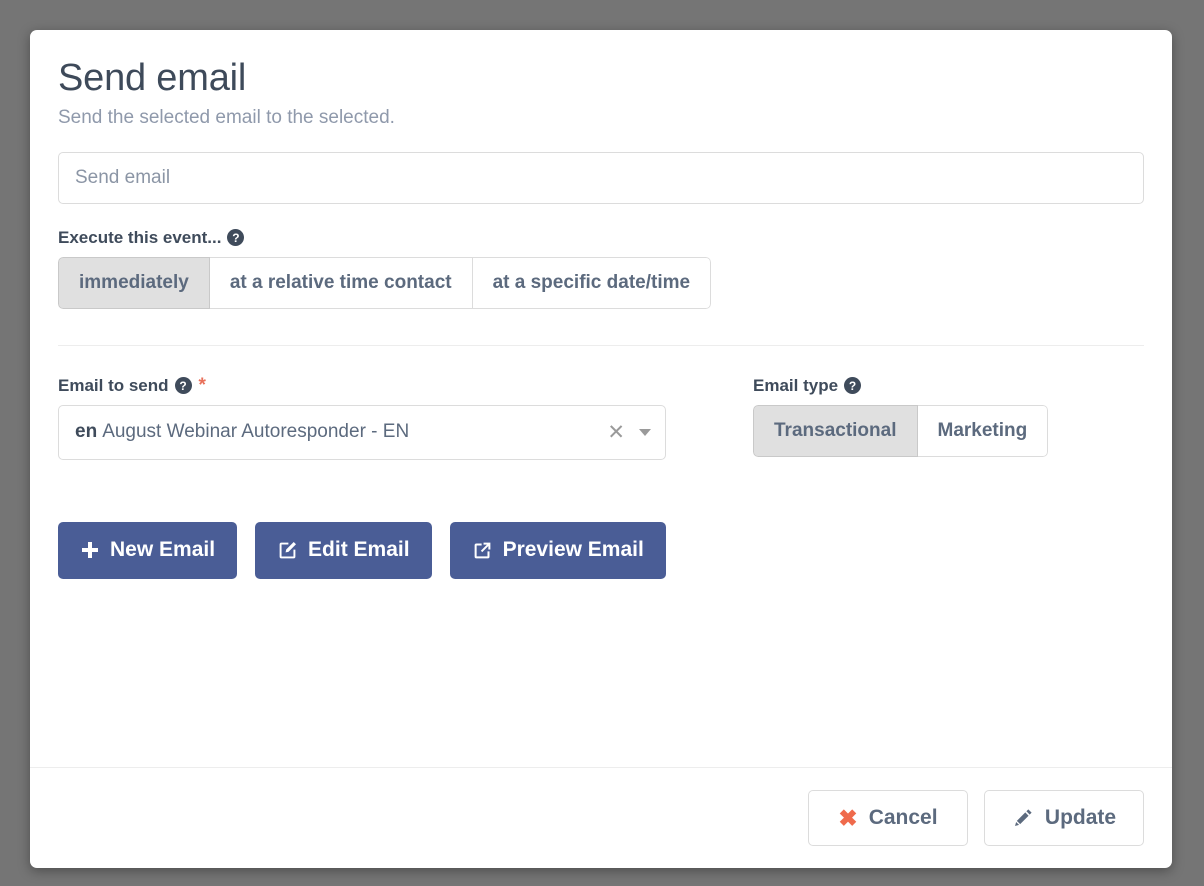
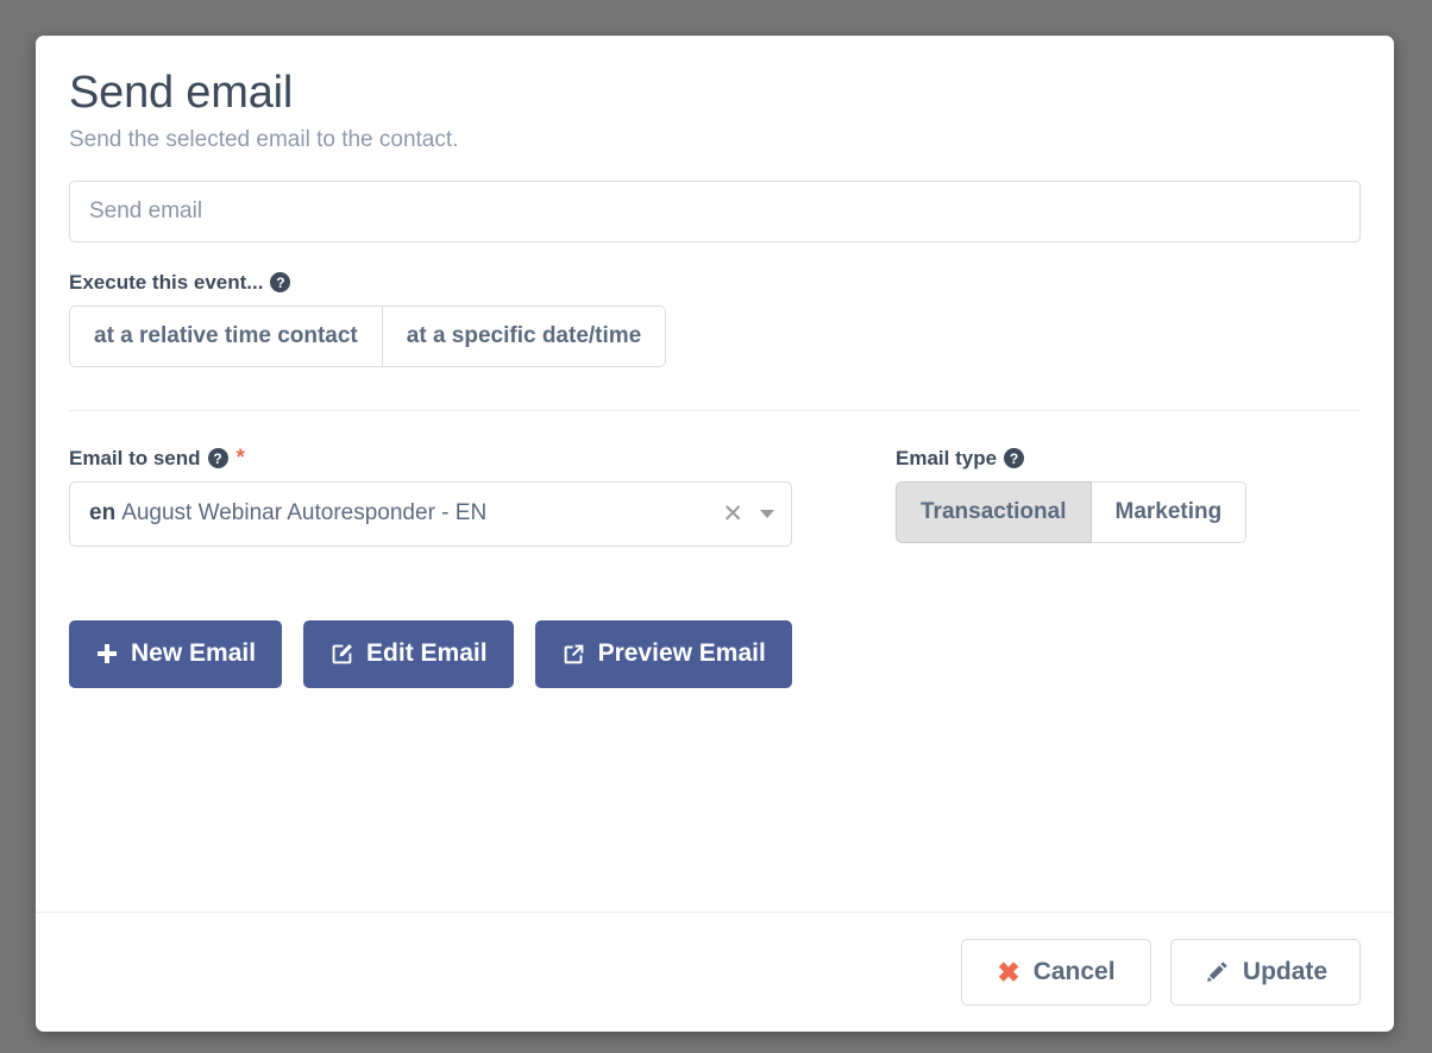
  Send email
- Send the selected email to the selected.
+ Send the selected email to the contact.
  Send email
  Execute this event...
  ?
- immediately
  at a relative time contact
  at a specific date/time
  Email to send
  ?
  *
  en
  August Webinar Autoresponder - EN
  ✕
  Email type
  ?
  Transactional
  Marketing
  New Email
  Edit Email
  Preview Email
  ✖
  Cancel
  Update
